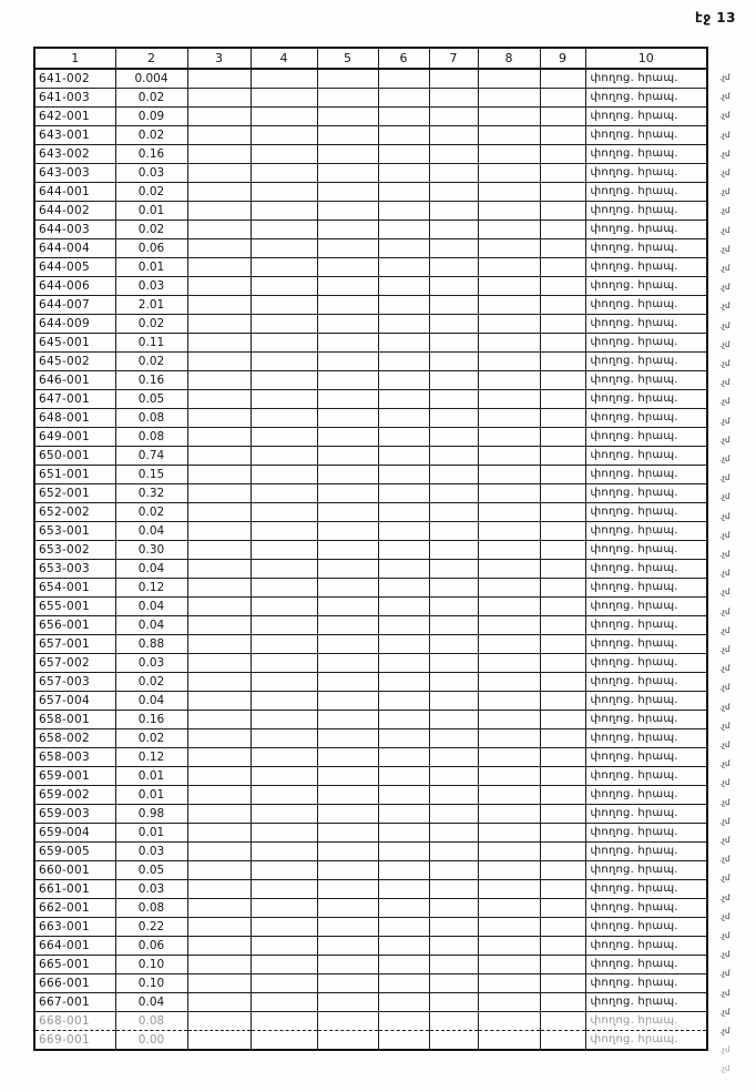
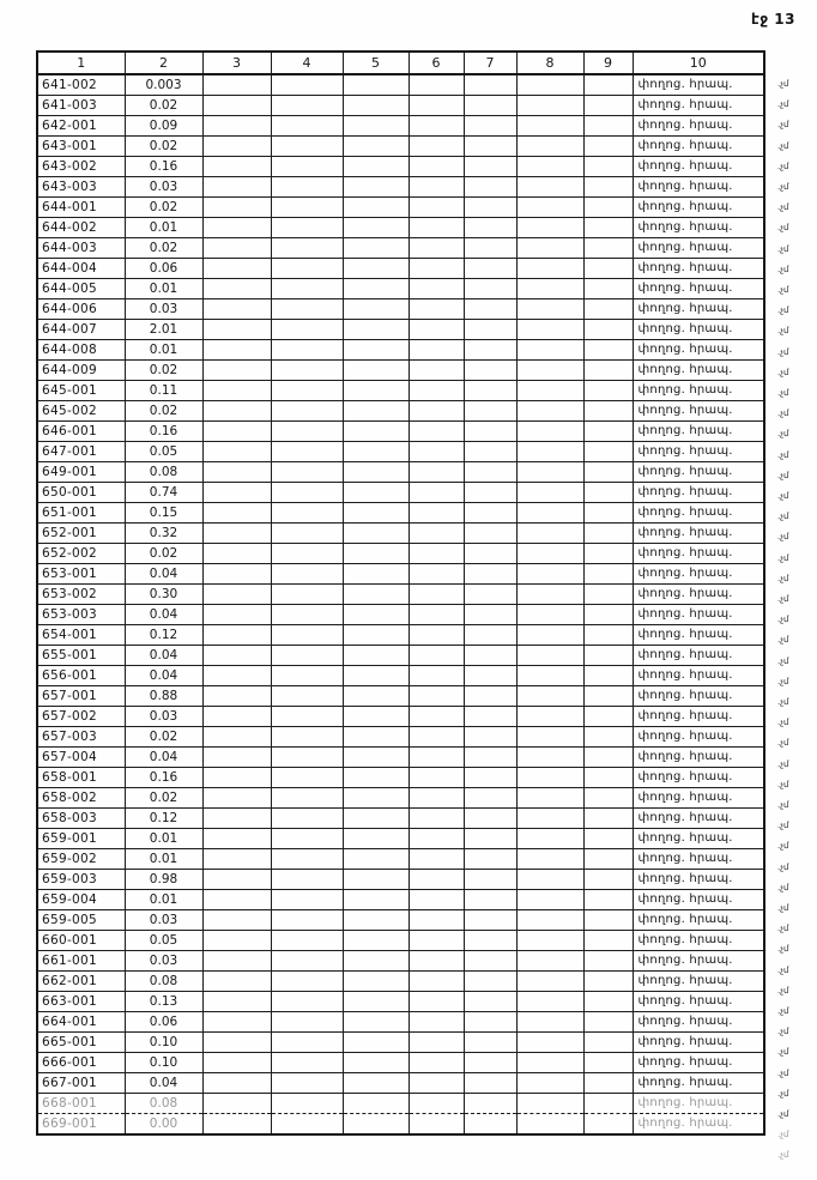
  էջ 13
  1	2	3	4	5	6	7	8	9	10
- 641-002	0.004								փողոց. հրապ.
+ 641-002	0.003								փողոց. հրապ.
  641-003	0.02								փողոց. հրապ.
  642-001	0.09								փողոց. հրապ.
  643-001	0.02								փողոց. հրապ.
  643-002	0.16								փողոց. հրապ.
  643-003	0.03								փողոց. հրապ.
  644-001	0.02								փողոց. հրապ.
  644-002	0.01								փողոց. հրապ.
  644-003	0.02								փողոց. հրապ.
  644-004	0.06								փողոց. հրապ.
  644-005	0.01								փողոց. հրապ.
  644-006	0.03								փողոց. հրապ.
  644-007	2.01								փողոց. հրապ.
+ 644-008	0.01								փողոց. հրապ.
  644-009	0.02								փողոց. հրապ.
  645-001	0.11								փողոց. հրապ.
  645-002	0.02								փողոց. հրապ.
  646-001	0.16								փողոց. հրապ.
  647-001	0.05								փողոց. հրապ.
- 648-001	0.08								փողոց. հրապ.
  649-001	0.08								փողոց. հրապ.
  650-001	0.74								փողոց. հրապ.
  651-001	0.15								փողոց. հրապ.
  652-001	0.32								փողոց. հրապ.
  652-002	0.02								փողոց. հրապ.
  653-001	0.04								փողոց. հրապ.
  653-002	0.30								փողոց. հրապ.
  653-003	0.04								փողոց. հրապ.
  654-001	0.12								փողոց. հրապ.
  655-001	0.04								փողոց. հրապ.
  656-001	0.04								փողոց. հրապ.
  657-001	0.88								փողոց. հրապ.
  657-002	0.03								փողոց. հրապ.
  657-003	0.02								փողոց. հրապ.
  657-004	0.04								փողոց. հրապ.
  658-001	0.16								փողոց. հրապ.
  658-002	0.02								փողոց. հրապ.
  658-003	0.12								փողոց. հրապ.
  659-001	0.01								փողոց. հրապ.
  659-002	0.01								փողոց. հրապ.
  659-003	0.98								փողոց. հրապ.
  659-004	0.01								փողոց. հրապ.
  659-005	0.03								փողոց. հրապ.
  660-001	0.05								փողոց. հրապ.
  661-001	0.03								փողոց. հրապ.
  662-001	0.08								փողոց. հրապ.
- 663-001	0.22								փողոց. հրապ.
+ 663-001	0.13								փողոց. հրապ.
  664-001	0.06								փողոց. հրապ.
  665-001	0.10								փողոց. հրապ.
  666-001	0.10								փողոց. հրապ.
  667-001	0.04								փողոց. հրապ.
  668-001	0.08								փողոց. հրապ.
  669-001	0.00								փողոց. հրապ.
  .չմ
  .չմ
  .չմ
  .չմ
  .չմ
  .չմ
  .չմ
  .չմ
  .չմ
  .չմ
  .չմ
  .չմ
  .չմ
  .չմ
  .չմ
  .չմ
  .չմ
  .չմ
  .չմ
  .չմ
  .չմ
  .չմ
  .չմ
  .չմ
  .չմ
  .չմ
  .չմ
  .չմ
  .չմ
  .չմ
  .չմ
  .չմ
  .չմ
  .չմ
  .չմ
  .չմ
  .չմ
  .չմ
  .չմ
  .չմ
  .չմ
  .չմ
  .չմ
  .չմ
  .չմ
  .չմ
  .չմ
  .չմ
  .չմ
  .չմ
  .չմ
  .չմ
  .չմ
